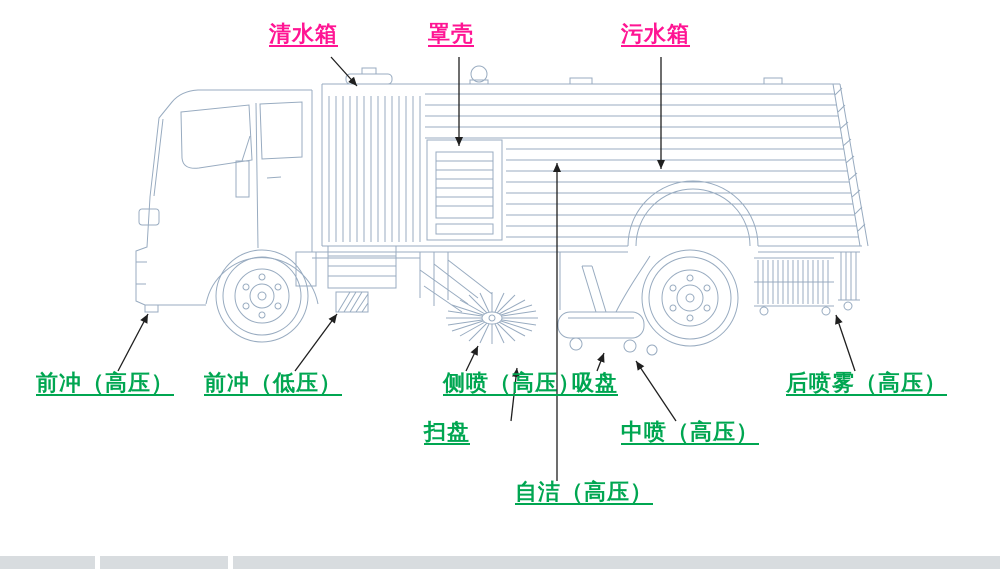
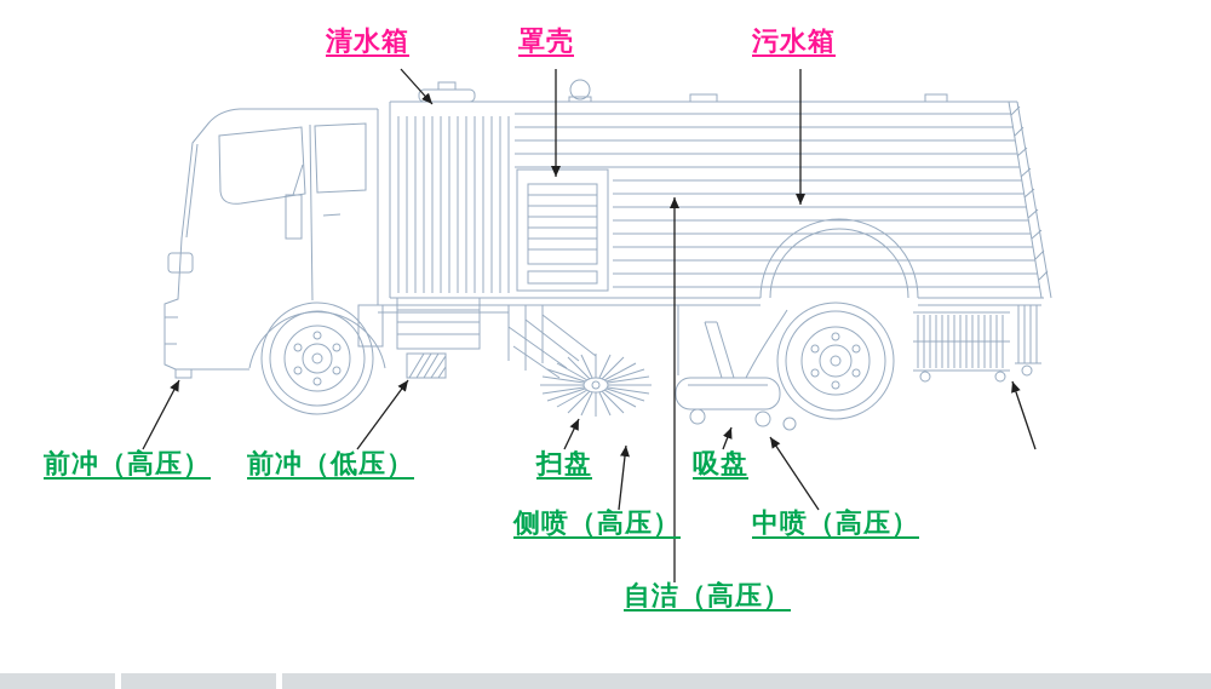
  清水箱
  罩壳
  污水箱
  前冲（高压）
  前冲（低压）
- 侧喷（高压）
+ 扫盘
  吸盘
- 后喷雾（高压）
- 扫盘
+ 侧喷（高压）
  中喷（高压）
  自洁（高压）
